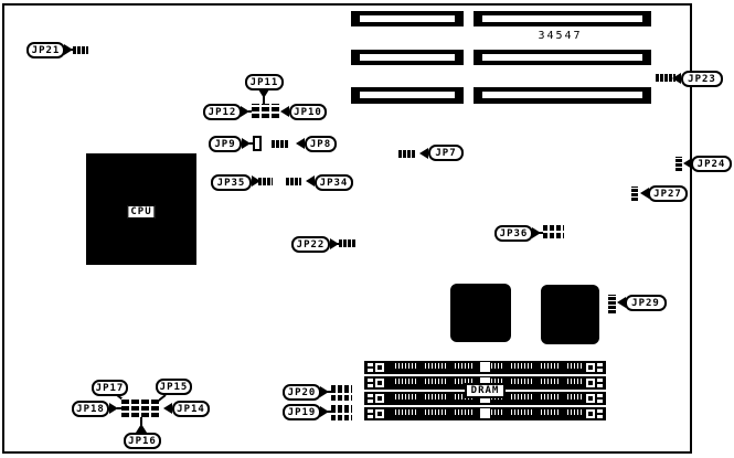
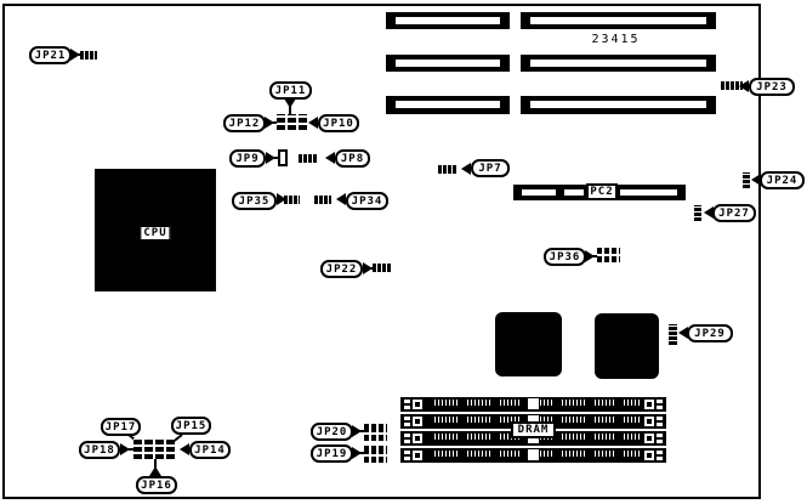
- 34547
+ 23415
  JP21
  JP23
  JP11
  JP12
  JP10
  JP9
  JP8
  JP35
  JP34
  JP7
+ PC2
  JP24
  JP27
  JP36
  JP22
  CPU
  JP29
  JP17
  JP15
  JP18
  JP14
  JP16
  JP20
  JP19
  DRAM
